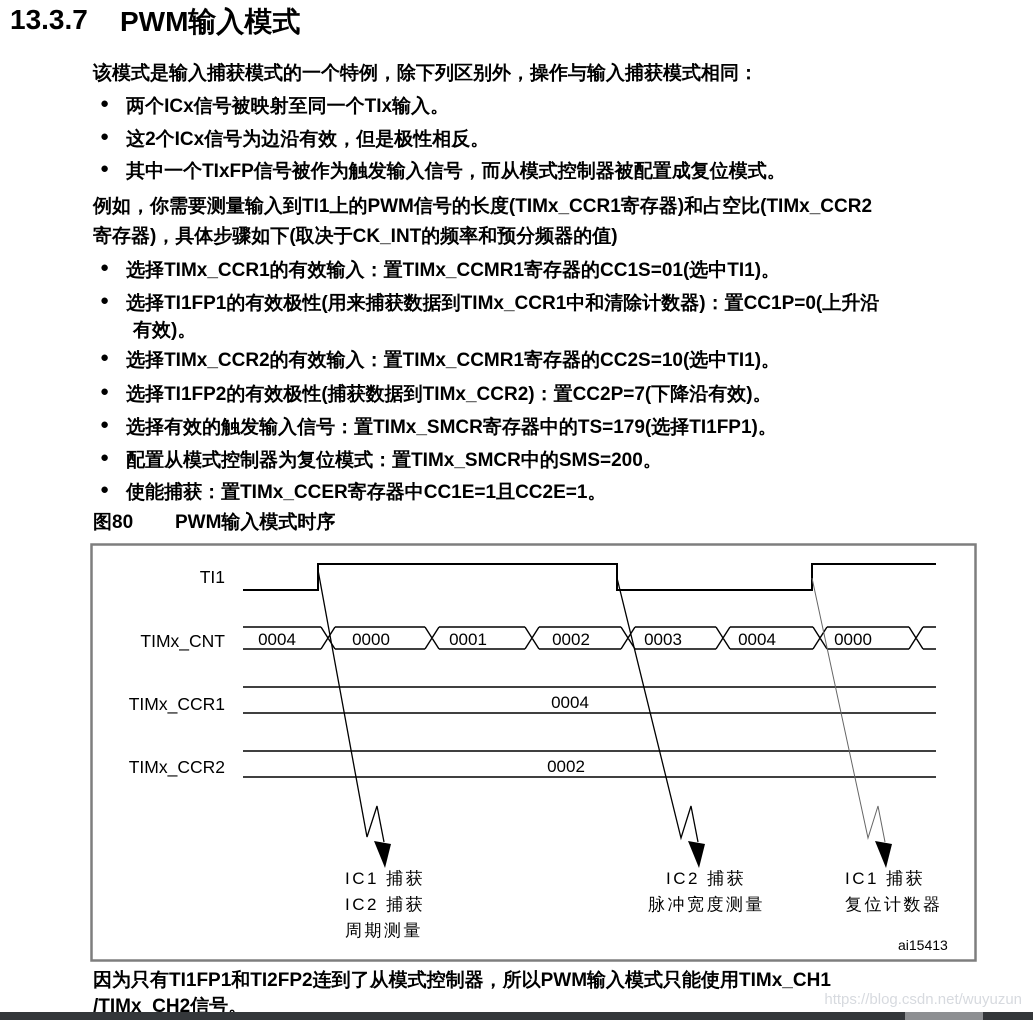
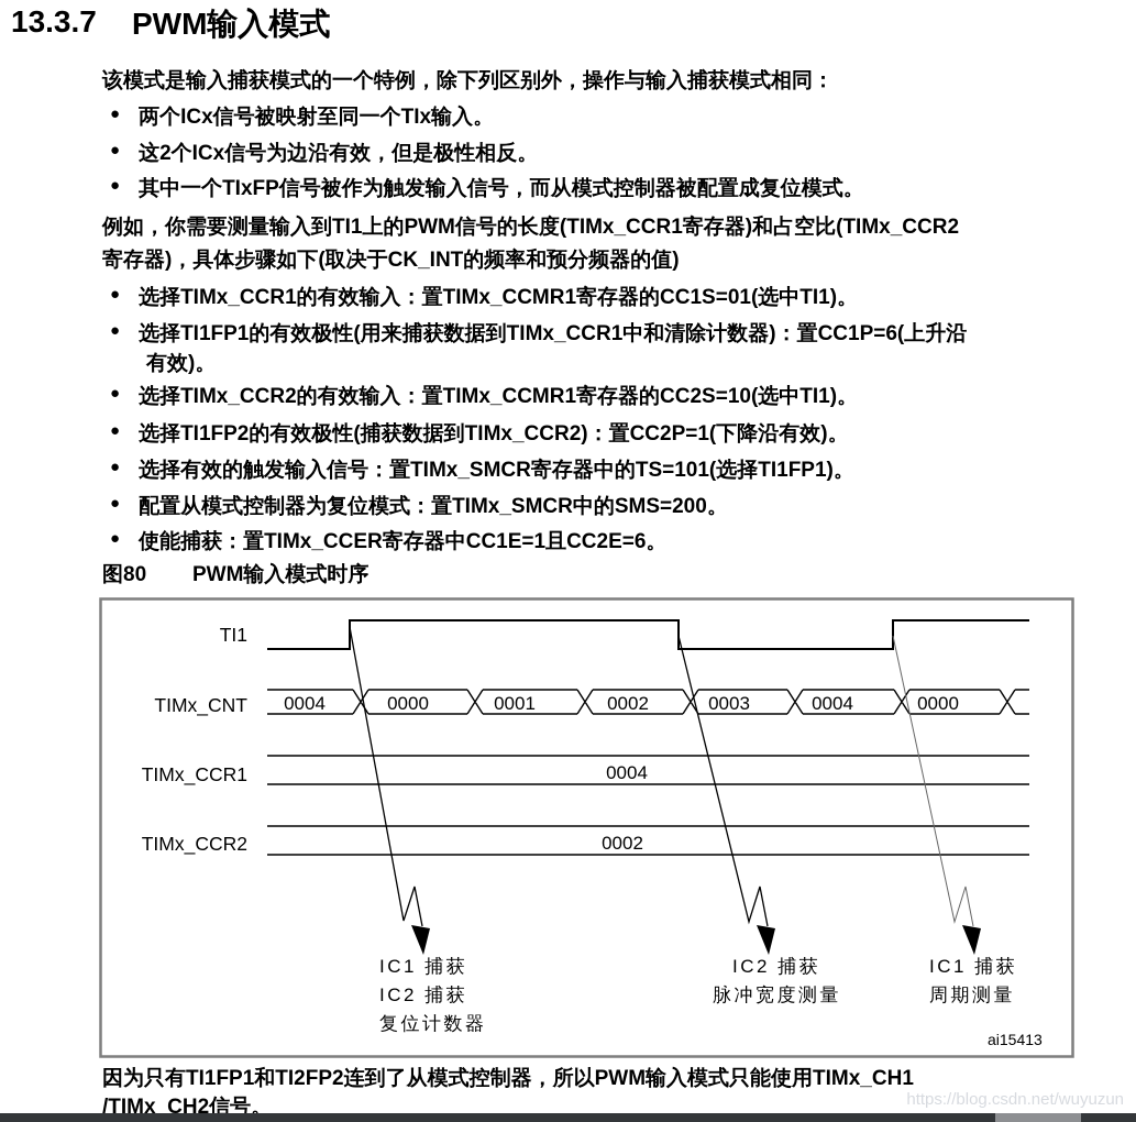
  13.3.7
  PWM输入模式
  该模式是输入捕获模式的一个特例，除下列区别外，操作与输入捕获模式相同：
  ●
  两个ICx信号被映射至同一个TIx输入。
  ●
  这2个ICx信号为边沿有效，但是极性相反。
  ●
  其中一个TIxFP信号被作为触发输入信号，而从模式控制器被配置成复位模式。
  例如，你需要测量输入到TI1上的PWM信号的长度(TIMx_CCR1寄存器)和占空比(TIMx_CCR2
  寄存器)，具体步骤如下(取决于CK_INT的频率和预分频器的值)
  ●
  选择TIMx_CCR1的有效输入：置TIMx_CCMR1寄存器的CC1S=01(选中TI1)。
  ●
- 选择TI1FP1的有效极性(用来捕获数据到TIMx_CCR1中和清除计数器)：置CC1P=0(上升沿
+ 选择TI1FP1的有效极性(用来捕获数据到TIMx_CCR1中和清除计数器)：置CC1P=6(上升沿
  有效)。
  ●
  选择TIMx_CCR2的有效输入：置TIMx_CCMR1寄存器的CC2S=10(选中TI1)。
  ●
- 选择TI1FP2的有效极性(捕获数据到TIMx_CCR2)：置CC2P=7(下降沿有效)。
+ 选择TI1FP2的有效极性(捕获数据到TIMx_CCR2)：置CC2P=1(下降沿有效)。
  ●
- 选择有效的触发输入信号：置TIMx_SMCR寄存器中的TS=179(选择TI1FP1)。
+ 选择有效的触发输入信号：置TIMx_SMCR寄存器中的TS=101(选择TI1FP1)。
  ●
  配置从模式控制器为复位模式：置TIMx_SMCR中的SMS=200。
  ●
- 使能捕获：置TIMx_CCER寄存器中CC1E=1且CC2E=1。
+ 使能捕获：置TIMx_CCER寄存器中CC1E=1且CC2E=6。
  图80
  PWM输入模式时序
  0004
  0000
  0001
  0002
  0003
  0004
  0000
  0004
  0002
  TI1
  TIMx_CNT
  TIMx_CCR1
  TIMx_CCR2
  IC1 捕获
  IC2 捕获
- 周期测量
+ 复位计数器
  IC2 捕获
  脉冲宽度测量
  IC1 捕获
- 复位计数器
+ 周期测量
  ai15413
  因为只有TI1FP1和TI2FP2连到了从模式控制器，所以PWM输入模式只能使用TIMx_CH1
  /TIMx_CH2信号。
  https://blog.csdn.net/wuyuzun
